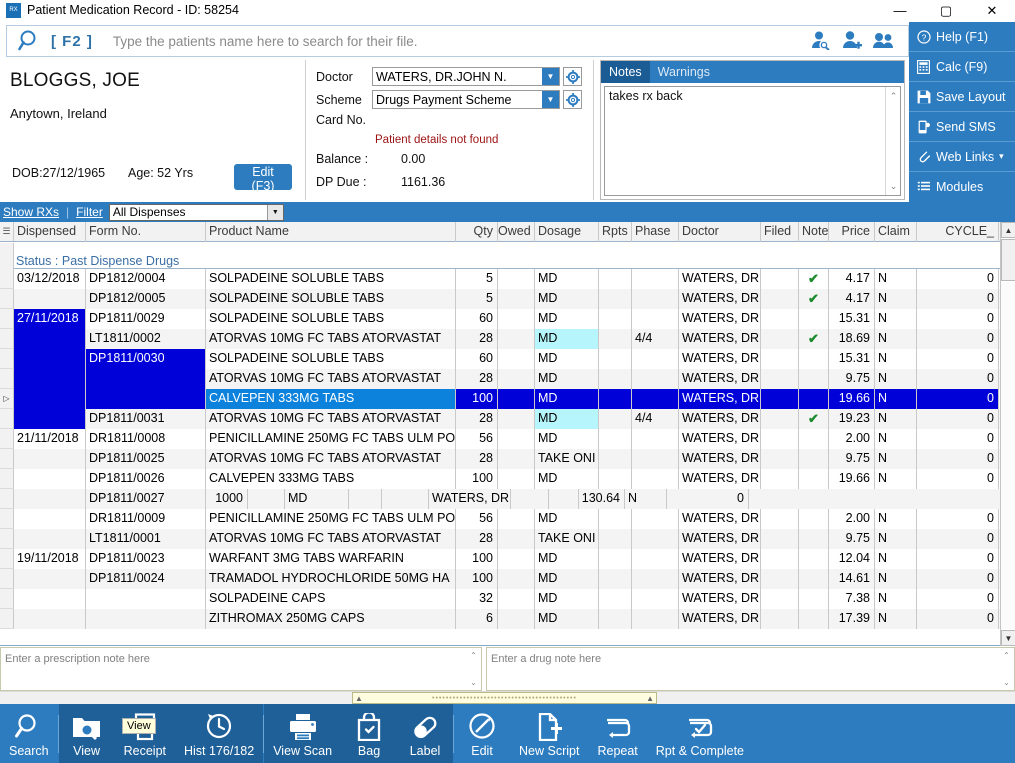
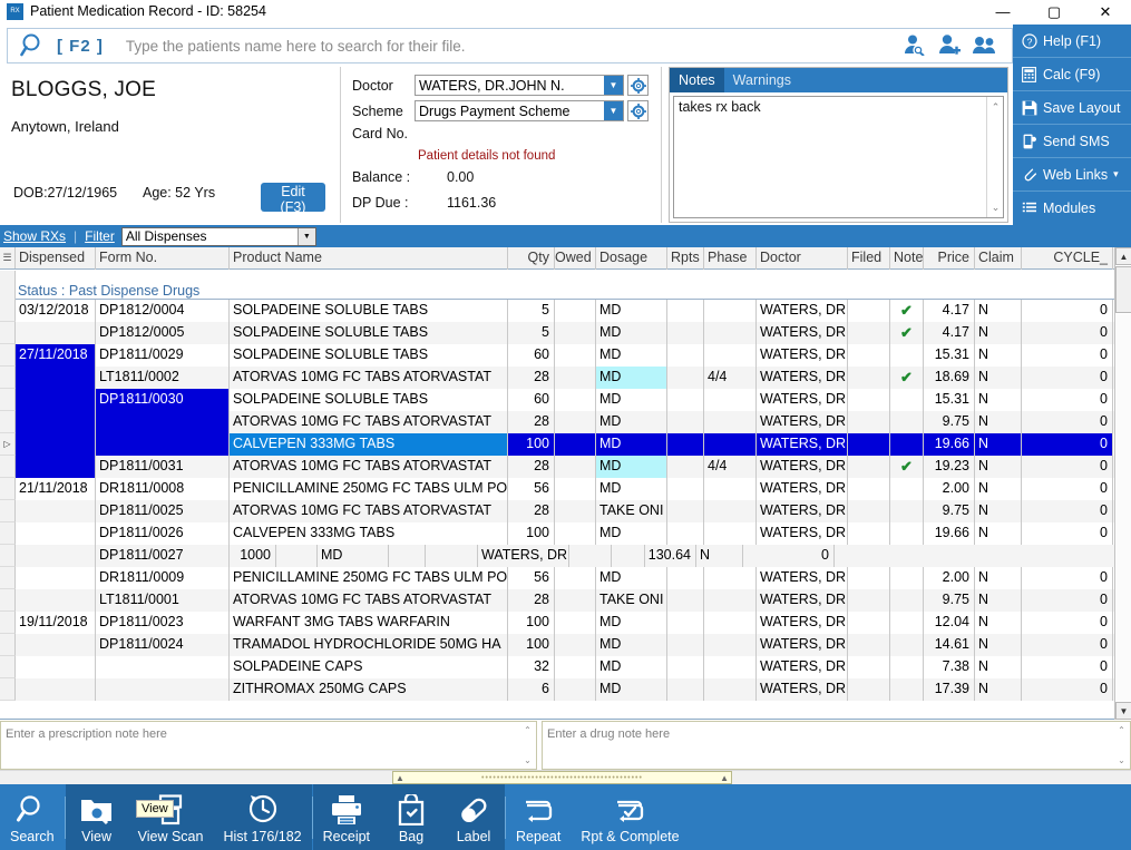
  Patient Medication Record - ID: 58254
  —
  ▢
  ✕
  [ F2 ]
  Type the patients name here to search for their file.
  BLOGGS, JOE
  Anytown, Ireland
  Edit (F3)
  DOB:27/12/1965
  Age: 52 Yrs
  Doctor
  WATERS, DR.JOHN N.
  ▼
  Scheme
  Drugs Payment Scheme
  ▼
  Card No.
  Patient details not found
  Balance :
  0.00
  DP Due :
  1161.36
  Notes
  Warnings
  takes rx back
  ⌃
  ⌄
  ?
  Help (F1)
  Calc (F9)
  Save Layout
  Send SMS
  Web Links
  ▾
  Modules
  Show RXs
  |
  Filter
  All Dispenses
  ☰
  Dispensed
  Form No.
  Product Name
  Qty
  Owed
  Dosage
  Rpts
  Phase
  Doctor
  Filed
  Note
  Price
  Claim
  CYCLE_
  Status : Past Dispense Drugs
  03/12/2018
  DP1812/0004
  SOLPADEINE SOLUBLE TABS
  5
  MD
  WATERS, DR
  ✔
  4.17
  N
  0
  DP1812/0005
  SOLPADEINE SOLUBLE TABS
  5
  MD
  WATERS, DR
  ✔
  4.17
  N
  0
  27/11/2018
  DP1811/0029
  SOLPADEINE SOLUBLE TABS
  60
  MD
  WATERS, DR
  15.31
  N
  0
  LT1811/0002
  ATORVAS 10MG FC TABS ATORVASTAT
  28
  MD
  4/4
  WATERS, DR
  ✔
  18.69
  N
  0
  DP1811/0030
  SOLPADEINE SOLUBLE TABS
  60
  MD
  WATERS, DR
  15.31
  N
  0
  ATORVAS 10MG FC TABS ATORVASTAT
  28
  MD
  WATERS, DR
  9.75
  N
  0
  ▷
  CALVEPEN 333MG TABS
  100
  MD
  WATERS, DR
  19.66
  N
  0
  DP1811/0031
  ATORVAS 10MG FC TABS ATORVASTAT
  28
  MD
  4/4
  WATERS, DR
  ✔
  19.23
  N
  0
  21/11/2018
  DR1811/0008
  PENICILLAMINE 250MG FC TABS ULM PO
  56
  MD
  WATERS, DR
  2.00
  N
  0
  DP1811/0025
  ATORVAS 10MG FC TABS ATORVASTAT
  28
  TAKE ONI
  WATERS, DR
  9.75
  N
  0
  DP1811/0026
  CALVEPEN 333MG TABS
  100
  MD
  WATERS, DR
  19.66
  N
  0
  DP1811/0027
  1000
  MD
  WATERS, DR
  130.64
  N
  0
  DR1811/0009
  PENICILLAMINE 250MG FC TABS ULM PO
  56
  MD
  WATERS, DR
  2.00
  N
  0
  LT1811/0001
  ATORVAS 10MG FC TABS ATORVASTAT
  28
  TAKE ONI
  WATERS, DR
  9.75
  N
  0
  19/11/2018
  DP1811/0023
  WARFANT 3MG TABS WARFARIN
  100
  MD
  WATERS, DR
  12.04
  N
  0
  DP1811/0024
  TRAMADOL HYDROCHLORIDE 50MG HA
  100
  MD
  WATERS, DR
  14.61
  N
  0
  SOLPADEINE CAPS
  32
  MD
  WATERS, DR
  7.38
  N
  0
  ZITHROMAX 250MG CAPS
  6
  MD
  WATERS, DR
  17.39
  N
  0
  ▲
  ▼
  Enter a prescription note here
  ⌃
  ⌄
  Enter a drug note here
  ⌃
  ⌄
  ▲
  ▲
  Search
  View
- Receipt
+ View Scan
  Hist 176/182
- View Scan
+ Receipt
  Bag
  Label
- Edit
- New Script
  Repeat
  Rpt & Complete
  View
